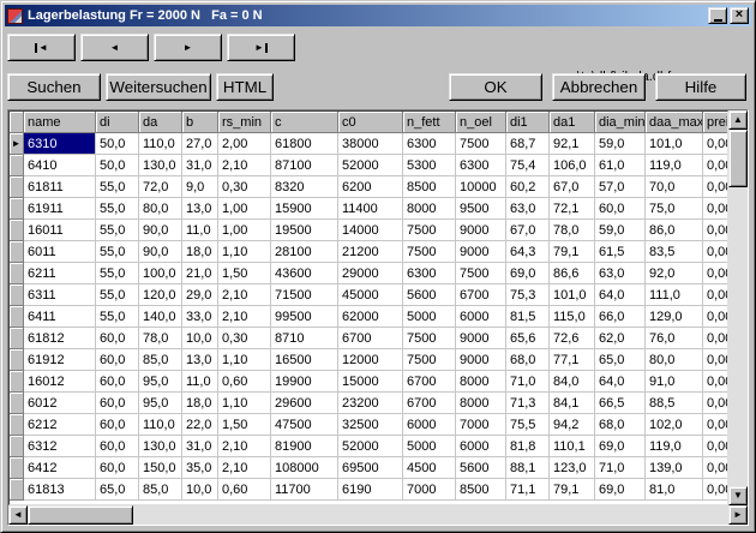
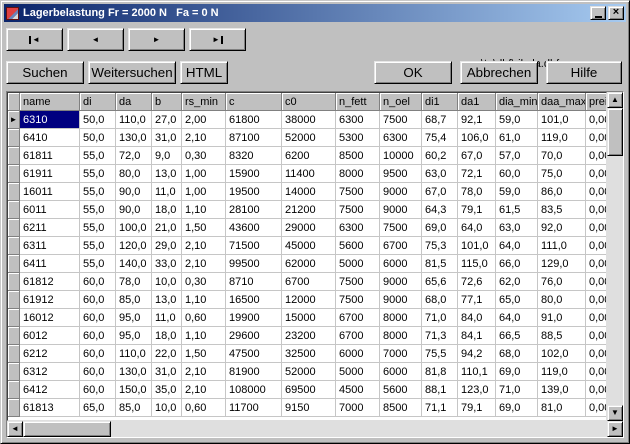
  Lagerbelastung Fr = 2000 N Fa = 0 N
  ×
  ◄
  ◄
  ►
  ►
  Suchen
  Weitersuchen
  HTML
  OK
  Abbrechen
  Hilfe
  	name	di	da	b	rs_min	c	c0	n_fett	n_oel	di1	da1	dia_min	daa_max	pre
  ►	6310	50,0	110,0	27,0	2,00	61800	38000	6300	7500	68,7	92,1	59,0	101,0	0,0
  	6410	50,0	130,0	31,0	2,10	87100	52000	5300	6300	75,4	106,0	61,0	119,0	0,0
  	61811	55,0	72,0	9,0	0,30	8320	6200	8500	10000	60,2	67,0	57,0	70,0	0,0
  	61911	55,0	80,0	13,0	1,00	15900	11400	8000	9500	63,0	72,1	60,0	75,0	0,0
  	16011	55,0	90,0	11,0	1,00	19500	14000	7500	9000	67,0	78,0	59,0	86,0	0,0
  	6011	55,0	90,0	18,0	1,10	28100	21200	7500	9000	64,3	79,1	61,5	83,5	0,0
- 	6211	55,0	100,0	21,0	1,50	43600	29000	6300	7500	69,0	86,6	63,0	92,0	0,0
+ 	6211	55,0	100,0	21,0	1,50	43600	29000	6300	7500	69,0	64,0	63,0	92,0	0,0
  	6311	55,0	120,0	29,0	2,10	71500	45000	5600	6700	75,3	101,0	64,0	111,0	0,0
  	6411	55,0	140,0	33,0	2,10	99500	62000	5000	6000	81,5	115,0	66,0	129,0	0,0
  	61812	60,0	78,0	10,0	0,30	8710	6700	7500	9000	65,6	72,6	62,0	76,0	0,0
  	61912	60,0	85,0	13,0	1,10	16500	12000	7500	9000	68,0	77,1	65,0	80,0	0,0
  	16012	60,0	95,0	11,0	0,60	19900	15000	6700	8000	71,0	84,0	64,0	91,0	0,0
  	6012	60,0	95,0	18,0	1,10	29600	23200	6700	8000	71,3	84,1	66,5	88,5	0,0
  	6212	60,0	110,0	22,0	1,50	47500	32500	6000	7000	75,5	94,2	68,0	102,0	0,0
  	6312	60,0	130,0	31,0	2,10	81900	52000	5000	6000	81,8	110,1	69,0	119,0	0,0
  	6412	60,0	150,0	35,0	2,10	108000	69500	4500	5600	88,1	123,0	71,0	139,0	0,0
- 	61813	65,0	85,0	10,0	0,60	11700	6190	7000	8500	71,1	79,1	69,0	81,0	0,0
+ 	61813	65,0	85,0	10,0	0,60	11700	9150	7000	8500	71,1	79,1	69,0	81,0	0,0
  ▲
  ▼
  ◄
  ►
